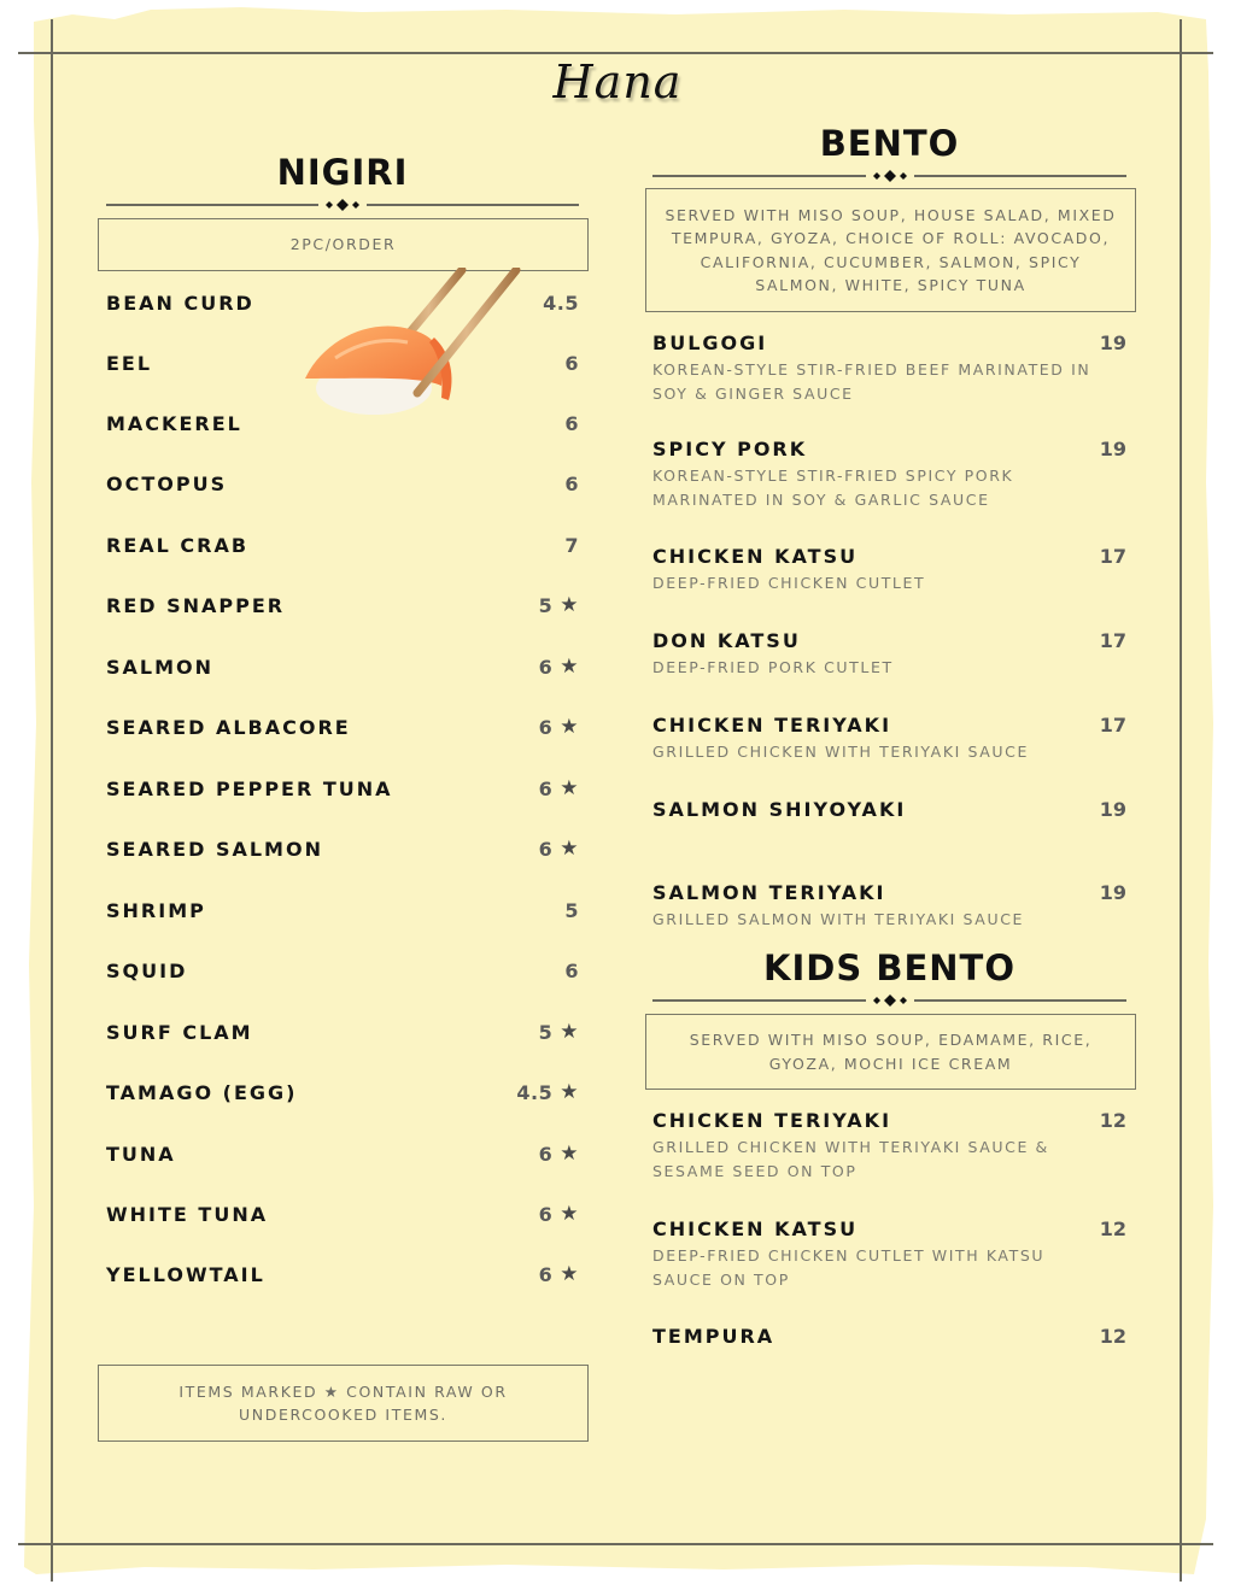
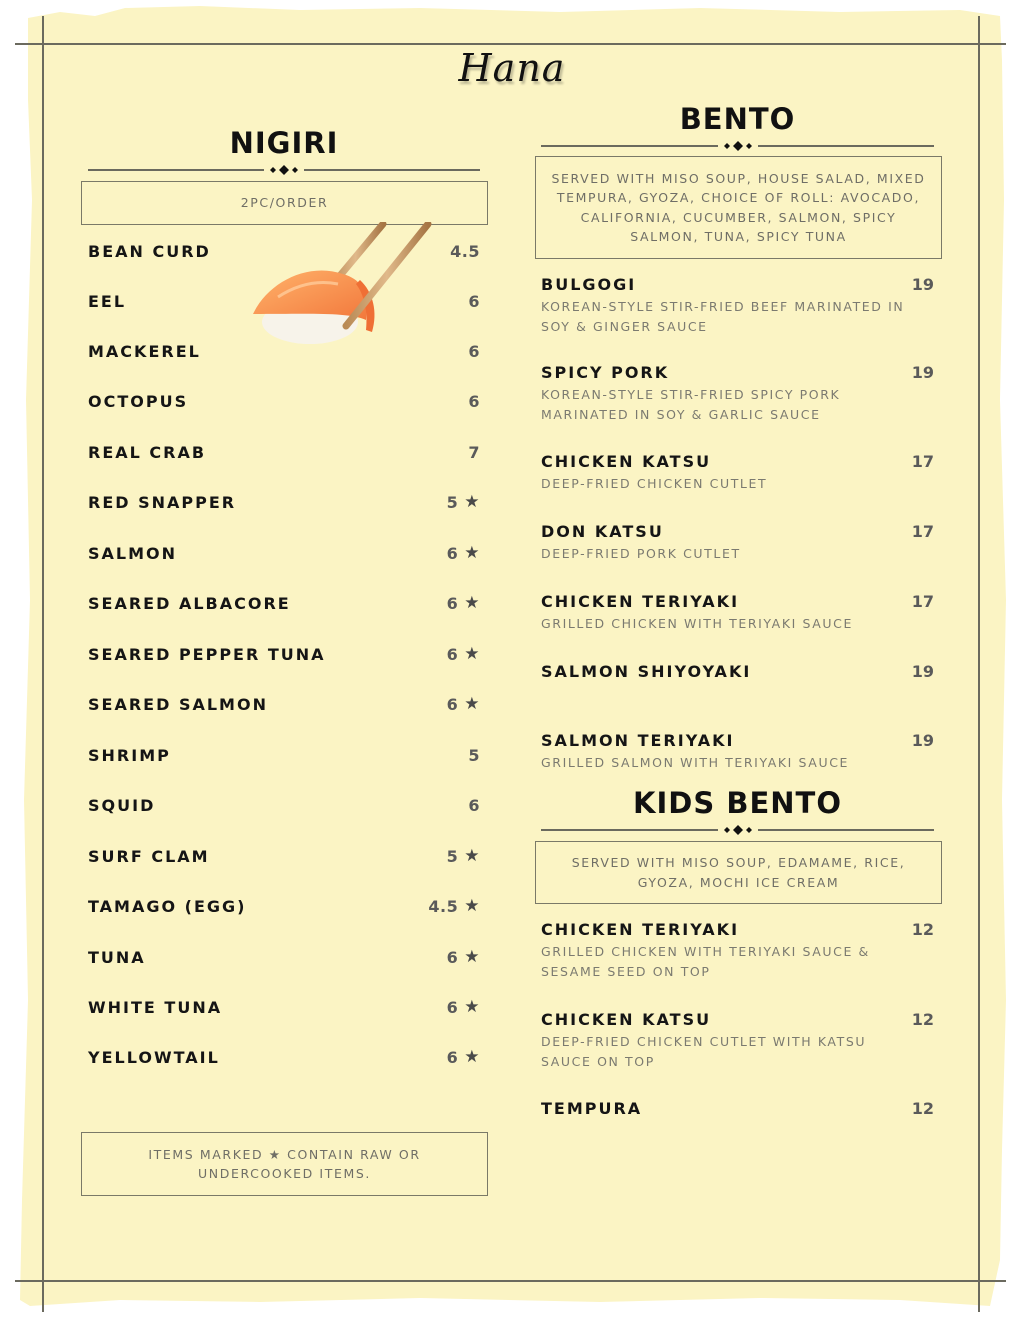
  Hana
  NIGIRI
  2PC/ORDER
  BEAN CURD
  4.5
  EEL
  6
  MACKEREL
  6
  OCTOPUS
  6
  REAL CRAB
  7
  RED SNAPPER
  5
  ★
  SALMON
  6
  ★
  SEARED ALBACORE
  6
  ★
  SEARED PEPPER TUNA
  6
  ★
  SEARED SALMON
  6
  ★
  SHRIMP
  5
  SQUID
  6
  SURF CLAM
  5
  ★
  TAMAGO (EGG)
  4.5
  ★
  TUNA
  6
  ★
  WHITE TUNA
  6
  ★
  YELLOWTAIL
  6
  ★
  ITEMS MARKED ★ CONTAIN RAW OR UNDERCOOKED ITEMS.
  BENTO
- SERVED WITH MISO SOUP, HOUSE SALAD, MIXED TEMPURA, GYOZA, CHOICE OF ROLL: AVOCADO, CALIFORNIA, CUCUMBER, SALMON, SPICY SALMON, WHITE, SPICY TUNA
+ SERVED WITH MISO SOUP, HOUSE SALAD, MIXED TEMPURA, GYOZA, CHOICE OF ROLL: AVOCADO, CALIFORNIA, CUCUMBER, SALMON, SPICY SALMON, TUNA, SPICY TUNA
  BULGOGI
  19
  KOREAN-STYLE STIR-FRIED BEEF MARINATED IN SOY & GINGER SAUCE
  SPICY PORK
  19
  KOREAN-STYLE STIR-FRIED SPICY PORK MARINATED IN SOY & GARLIC SAUCE
  CHICKEN KATSU
  17
  DEEP-FRIED CHICKEN CUTLET
  DON KATSU
  17
  DEEP-FRIED PORK CUTLET
  CHICKEN TERIYAKI
  17
  GRILLED CHICKEN WITH TERIYAKI SAUCE
  SALMON SHIYOYAKI
  19
  SALMON TERIYAKI
  19
  GRILLED SALMON WITH TERIYAKI SAUCE
  KIDS BENTO
  SERVED WITH MISO SOUP, EDAMAME, RICE, GYOZA, MOCHI ICE CREAM
  CHICKEN TERIYAKI
  12
  GRILLED CHICKEN WITH TERIYAKI SAUCE & SESAME SEED ON TOP
  CHICKEN KATSU
  12
  DEEP-FRIED CHICKEN CUTLET WITH KATSU SAUCE ON TOP
  TEMPURA
  12
